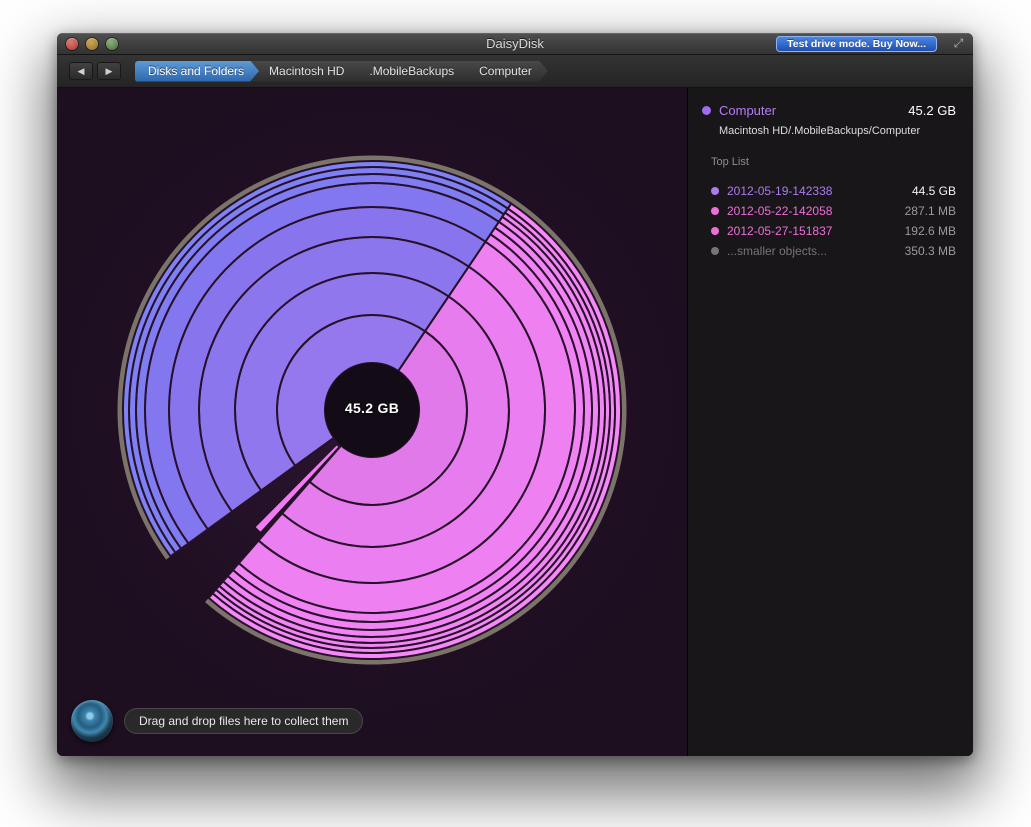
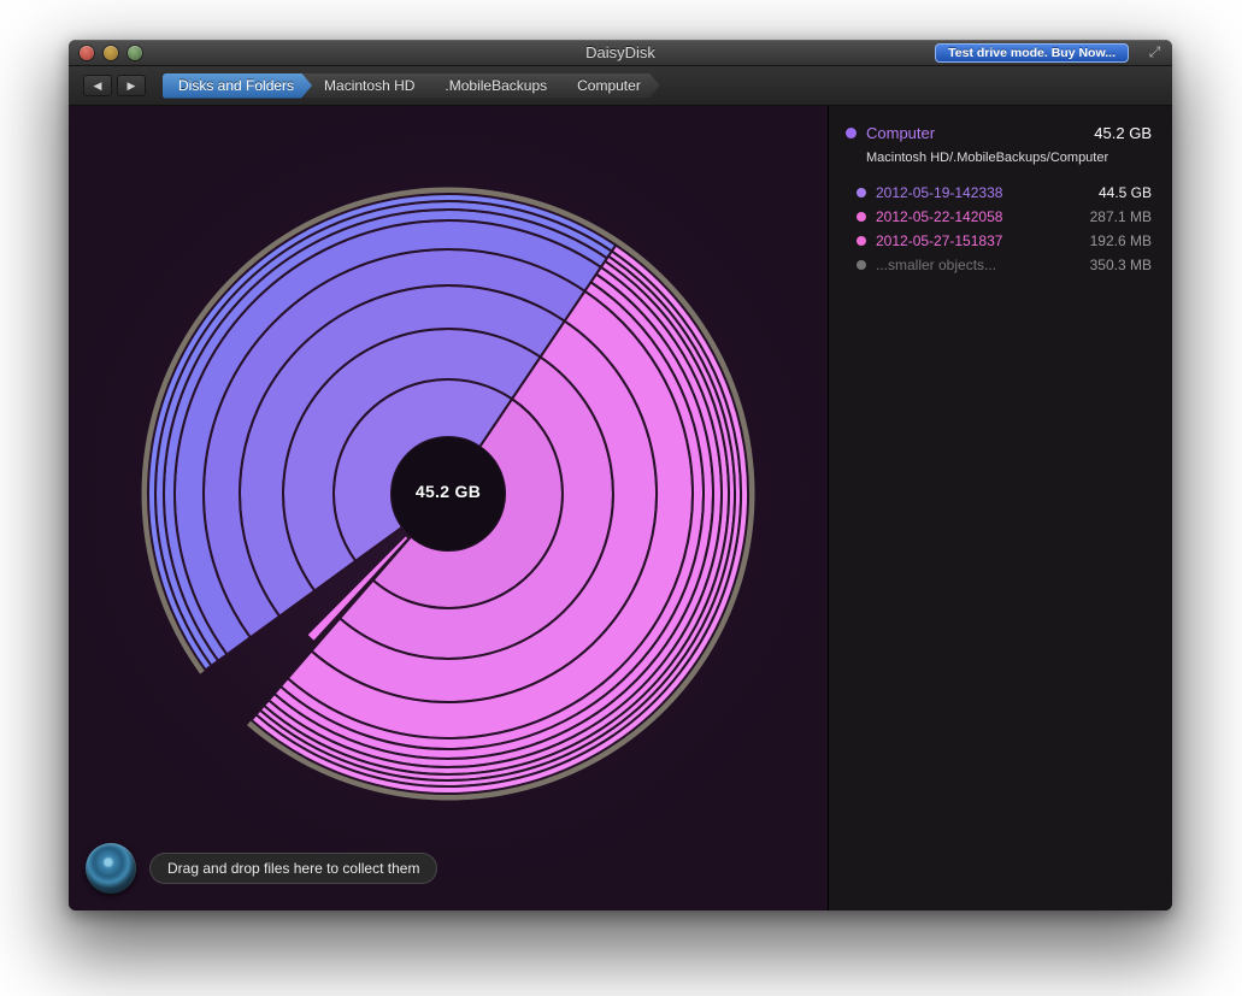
  DaisyDisk
  Test drive mode. Buy Now...
  ⤢
  ◀
  ▶
  Disks and Folders
  Macintosh HD
  .MobileBackups
  Computer
  45.2 GB
  Drag and drop files here to collect them
  Computer
  45.2 GB
  Macintosh HD/.MobileBackups/Computer
- Top List
  2012-05-19-142338
  44.5 GB
  2012-05-22-142058
  287.1 MB
  2012-05-27-151837
  192.6 MB
  ...smaller objects...
  350.3 MB
